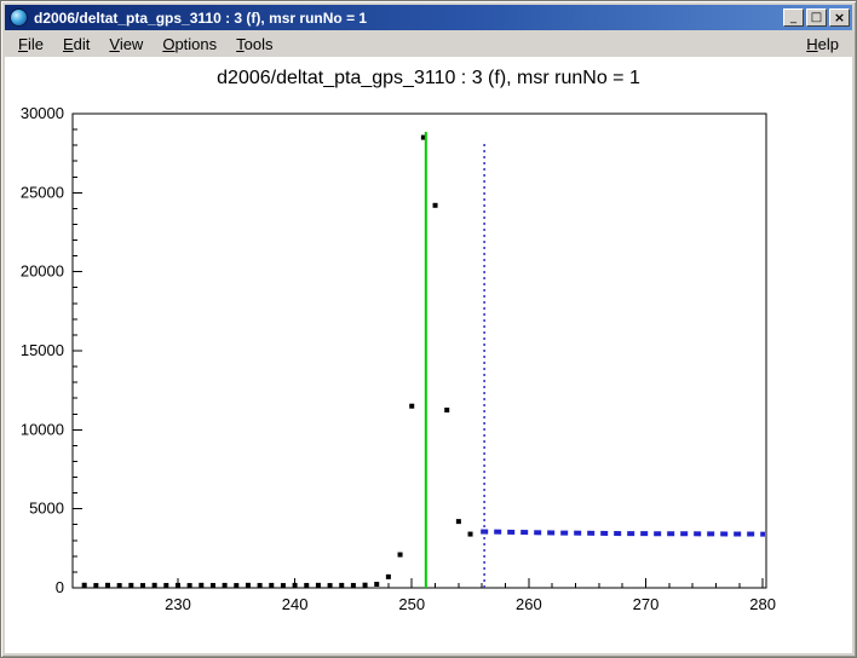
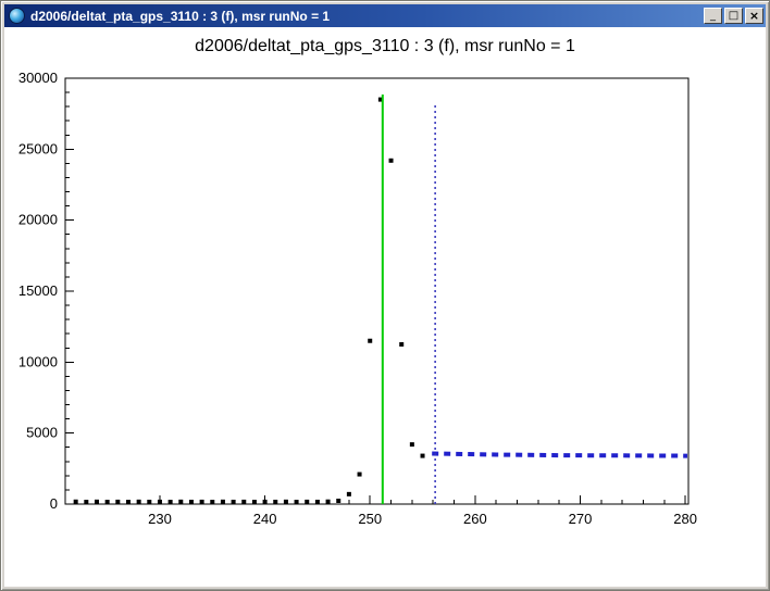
  d2006/deltat_pta_gps_3110 : 3 (f), msr runNo = 1
  _
  □
  ×
- File
- Edit
- View
- Options
- Tools
- Help
  d2006/deltat_pta_gps_3110 : 3 (f), msr runNo = 1
  230
  240
  250
  260
  270
  280
  0
  5000
  10000
  15000
  20000
  25000
  30000
